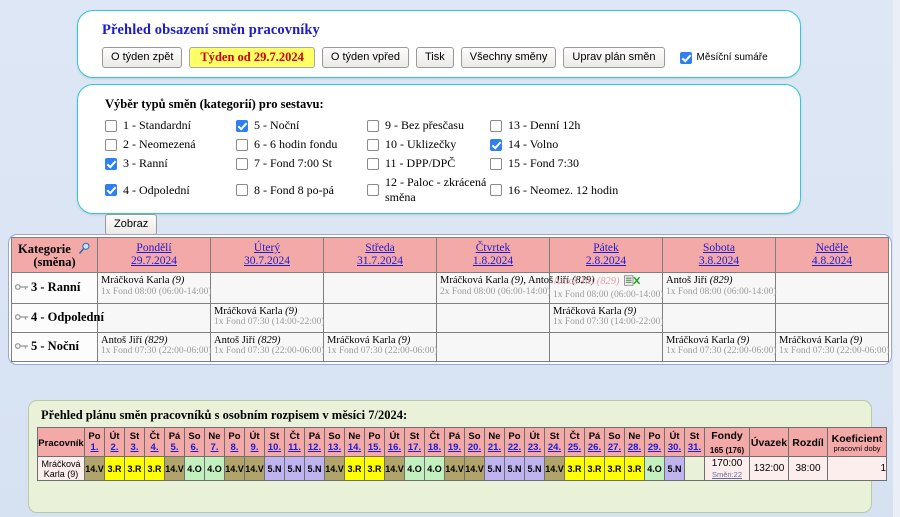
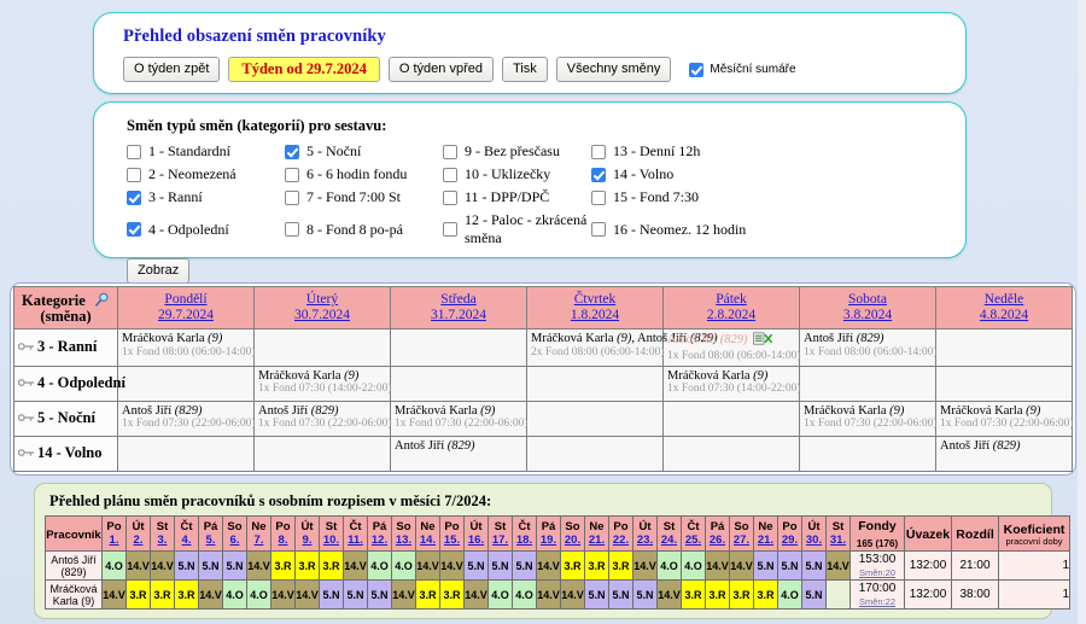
  Přehled obsazení směn pracovníky
  O týden zpět
  Týden od 29.7.2024
  O týden vpřed
  Tisk
  Všechny směny
- Uprav plán směn
  Měsíční sumáře
- Výběr typů směn (kategorií) pro sestavu:
+ Směn typů směn (kategorií) pro sestavu:
  1 - Standardní
  5 - Noční
  9 - Bez přesčasu
  13 - Denní 12h
  2 - Neomezená
  6 - 6 hodin fondu
  10 - Uklizečky
  14 - Volno
  3 - Ranní
  7 - Fond 7:00 St
  11 - DPP/DPČ
  15 - Fond 7:30
  4 - Odpolední
  8 - Fond 8 po-pá
  12 - Paloc - zkrácená směna
  16 - Neomez. 12 hodin
  Zobraz
  Kategorie (směna)	Pondělí 29.7.2024	Úterý 30.7.2024	Středa 31.7.2024	Čtvrtek 1.8.2024	Pátek 2.8.2024	Sobota 3.8.2024	Neděle 4.8.2024
  3 - Ranní	Mráčková Karla (9)1x Fond 08:00 (06:00-14:00)			Mráčková Karla (9), Antoš (829)2x Fond 08:00 (06:00-14:00)	Antoš Jiří (829)1x Fond 08:00 (06:00-14:00)	Antoš Jiří (829)1x Fond 08:00 (06:00-14:00)
  4 - Odpolední		Mráčková Karla (9)1x Fond 07:30 (14:00-22:00)			Mráčková Karla (9)1x Fond 07:30 (14:00-22:00)
  5 - Noční	Antoš Jiří (829)1x Fond 07:30 (22:00-06:00)	Antoš Jiří (829)1x Fond 07:30 (22:00-06:00)	Mráčková Karla (9)1x Fond 07:30 (22:00-06:00)			Mráčková Karla (9)1x Fond 07:30 (22:00-06:00)	Mráčková Karla (9)1x Fond 07:30 (22:00-06:00)
+ 14 - Volno			Antoš Jiří (829)				Antoš Jiří (829)
  Přehled plánu směn pracovníků s osobním rozpisem v měsíci 7/2024:
- Pracovník	Po1.	Út2.	St3.	Čt4.	Pá5.	So6.	Ne7.	Po8.	Út9.	St10.	Čt11.	Pá12.	So13.	Ne14.	Po15.	Út16.	St17.	Čt18.	Pá19.	So20.	Ne21.	Po22.	Út23.	St24.	Čt25.	Pá26.	So27.	Ne28.	Po29.	Út30.	St31.	Fondy165 (176)	Úvazek	Rozdíl	Koeficientpracovní doby
+ Pracovník	Po1.	Út2.	St3.	Čt4.	Pá5.	So6.	Ne7.	Po8.	Út9.	St10.	Čt11.	Pá12.	So13.	Ne14.	Po15.	Út16.	St17.	Čt18.	Pá19.	So20.	Ne21.	Po22.	Út23.	St24.	Čt25.	Pá26.	So27.	Ne21.	Po29.	Út30.	St31.	Fondy165 (176)	Úvazek	Rozdíl	Koeficientpracovní doby
+ Antoš Jiří (829)	4.O	14.V	14.V	5.N	5.N	5.N	14.V	3.R	3.R	3.R	14.V	4.O	4.O	14.V	14.V	5.N	5.N	5.N	14.V	3.R	3.R	3.R	14.V	4.O	4.O	14.V	14.V	5.N	5.N	5.N	14.V	153:00Směn:20	132:00	21:00	1
  Mráčková Karla (9)	14.V	3.R	3.R	3.R	14.V	4.O	4.O	14.V	14.V	5.N	5.N	5.N	14.V	3.R	3.R	14.V	4.O	4.O	14.V	14.V	5.N	5.N	5.N	14.V	3.R	3.R	3.R	3.R	4.O	5.N		170:00Směn:22	132:00	38:00	1
